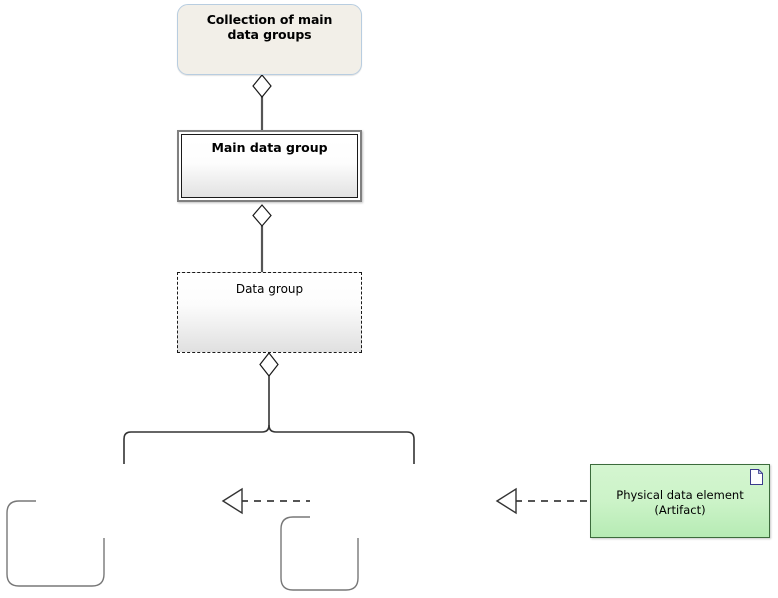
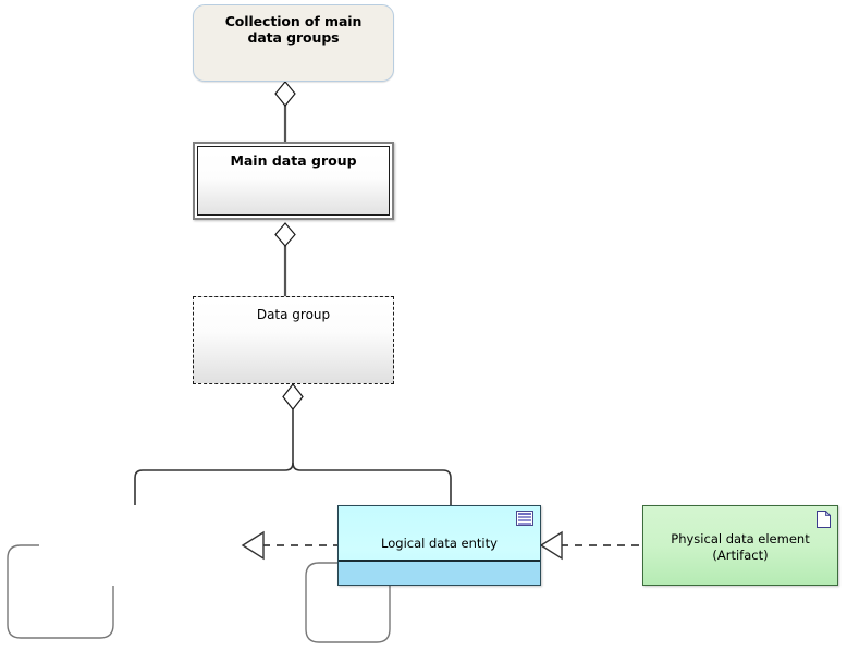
  Collection of main
  data groups
  Main data group
  Data group
+ Logical data entity
  Physical data element
  (Artifact)
